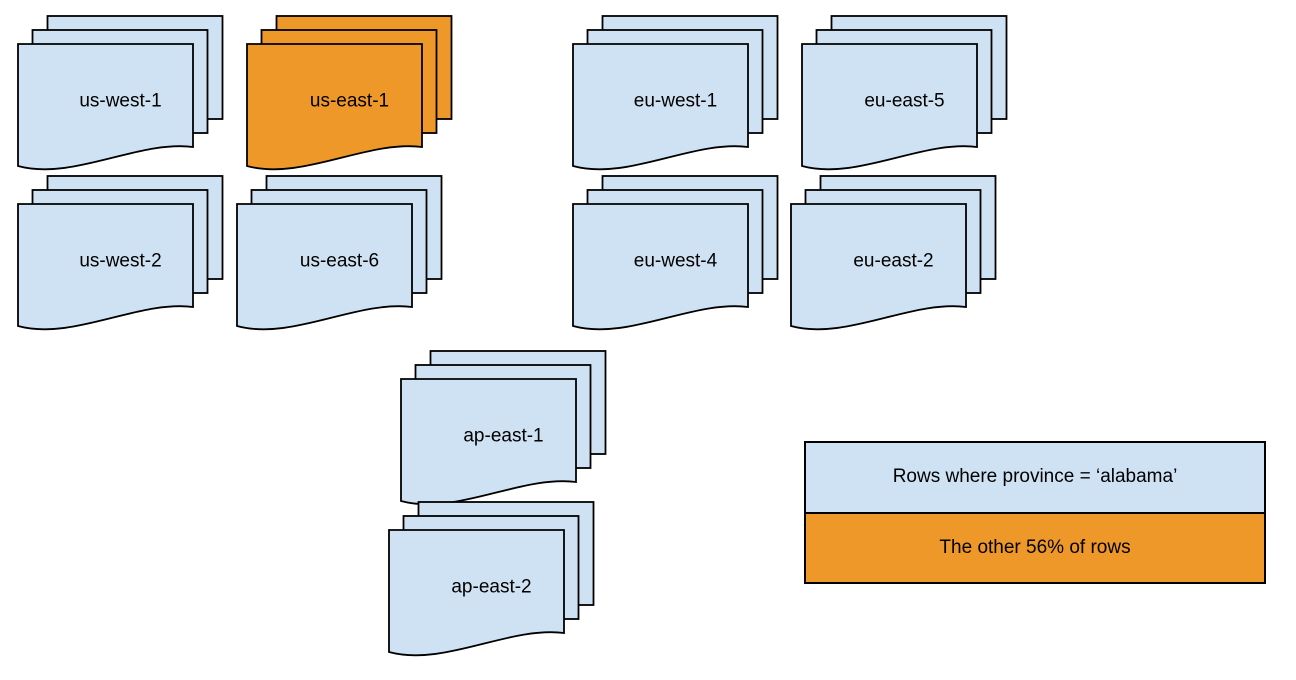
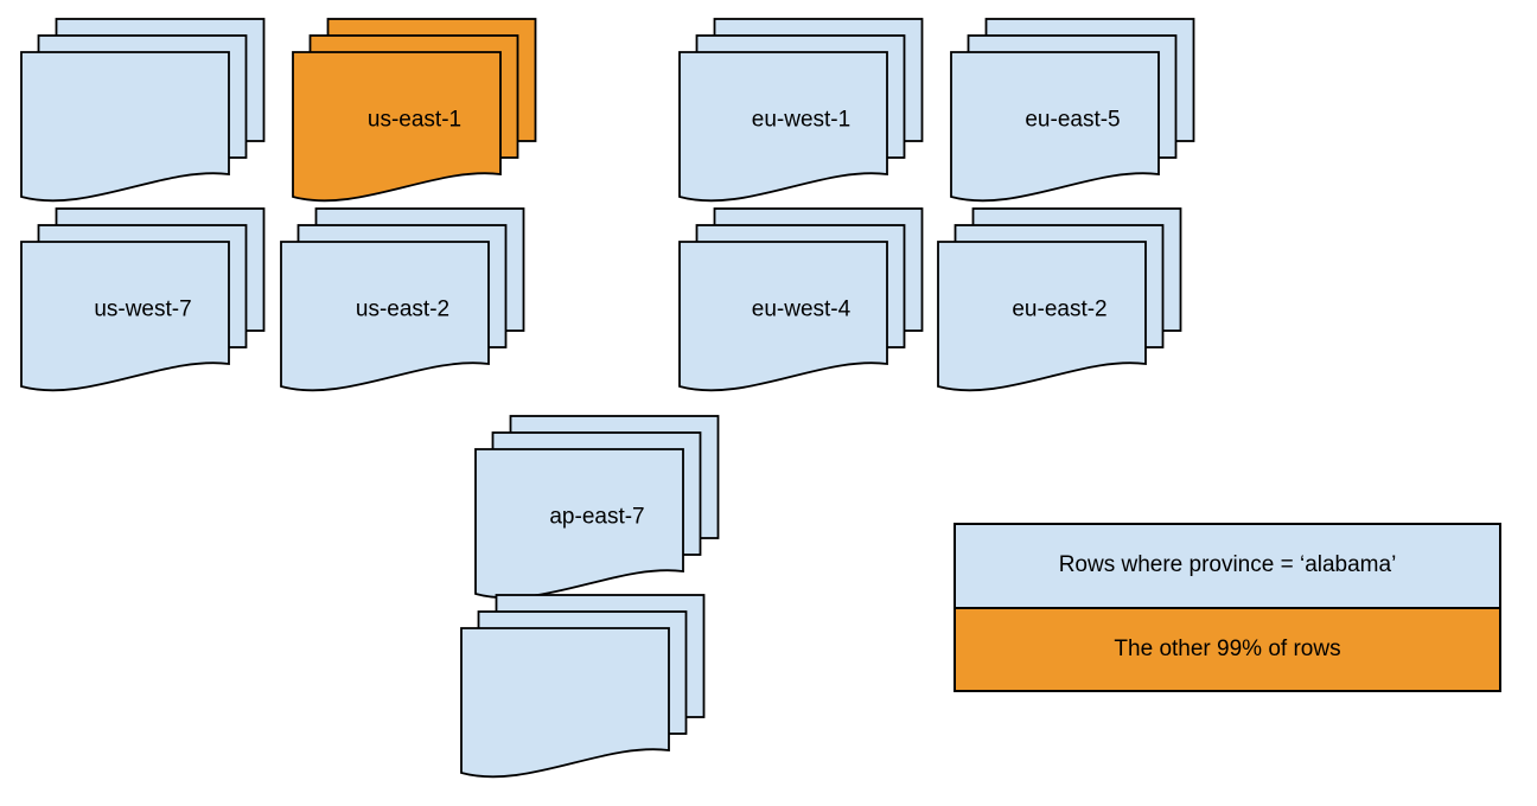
- us-west-1
  us-east-1
  eu-west-1
  eu-east-5
- us-west-2
+ us-west-7
- us-east-6
+ us-east-2
  eu-west-4
  eu-east-2
- ap-east-1
+ ap-east-7
- ap-east-2
  Rows where province = ‘alabama’
- The other 56% of rows
+ The other 99% of rows
